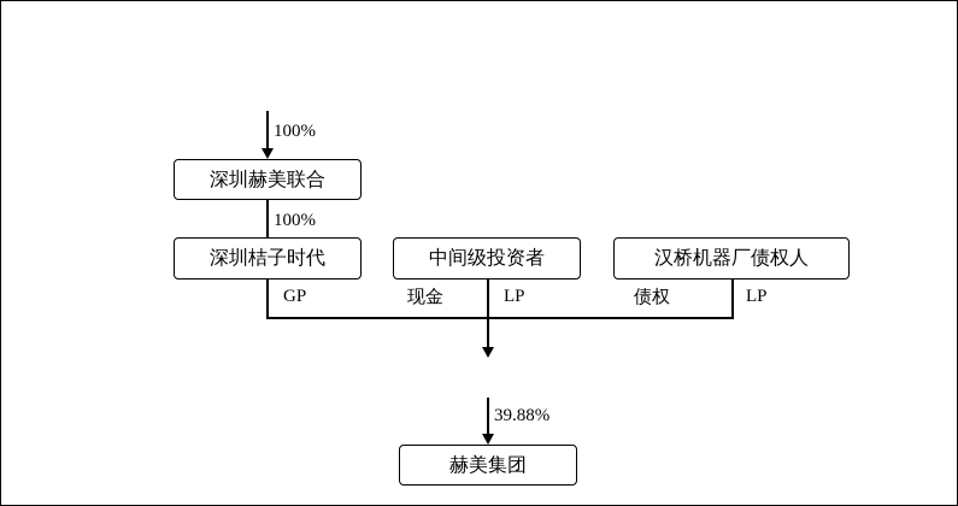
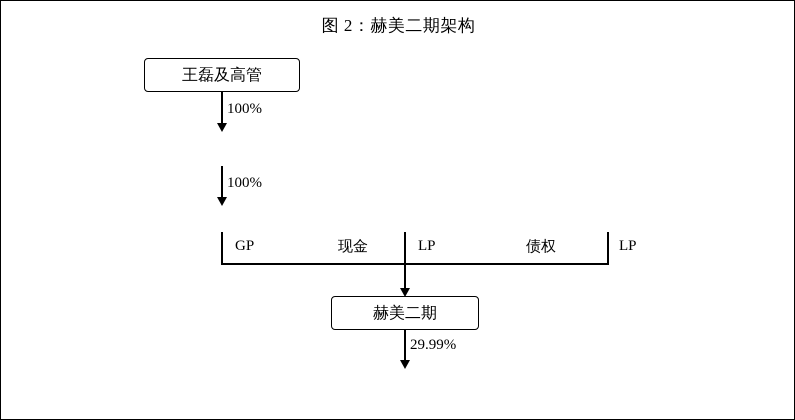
+ 图 2：赫美二期架构
+ 王磊及高管
  100%
- 深圳赫美联合
  100%
- 深圳桔子时代
- 中间级投资者
- 汉桥机器厂债权人
  GP
  现金
  LP
  债权
  LP
+ 赫美二期
- 39.88%
+ 29.99%
- 赫美集团
